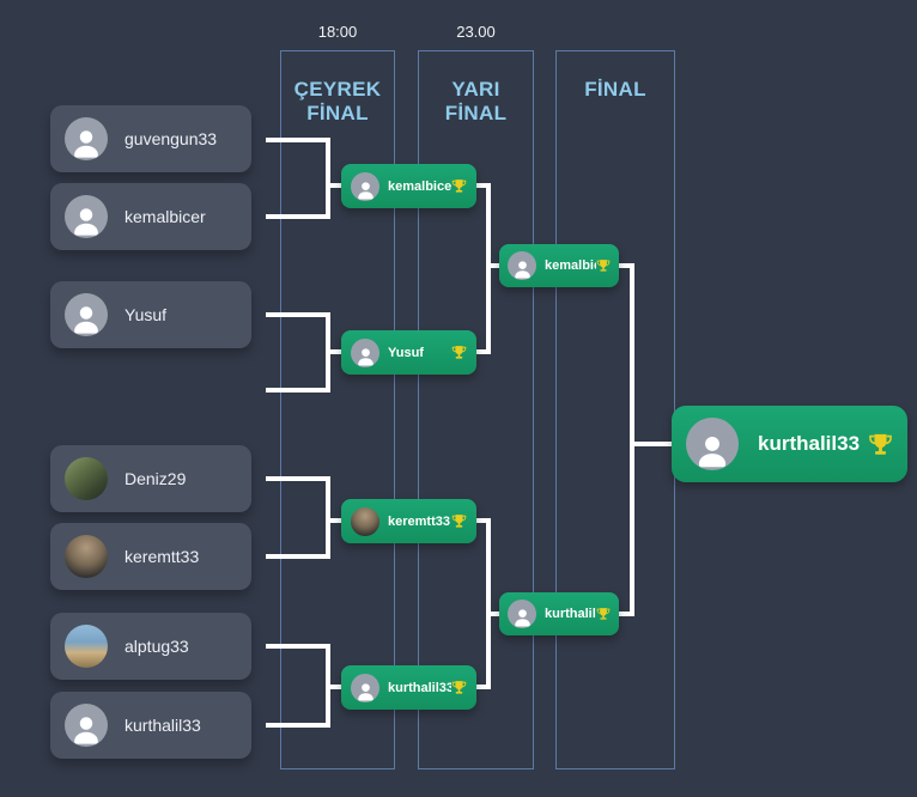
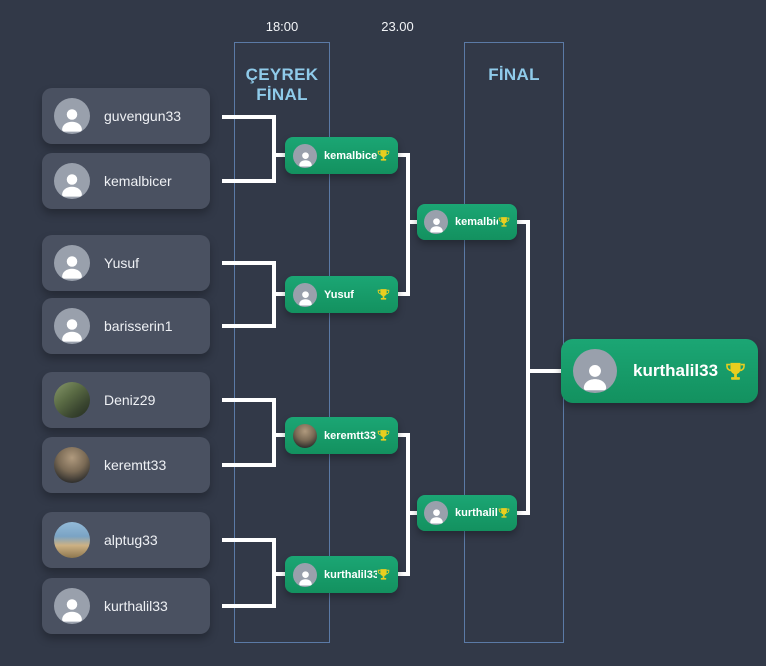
  ÇEYREK FİNAL
- YARI FİNAL
  FİNAL
  18:00
  23.00
  guvengun33
  kemalbicer
  Yusuf
+ barisserin1
  Deniz29
  keremtt33
  alptug33
  kurthalil33
  kemalbice
  Yusuf
  keremtt33
  kurthalil33
  kemalbi
  kurthalil
  kurthalil33
